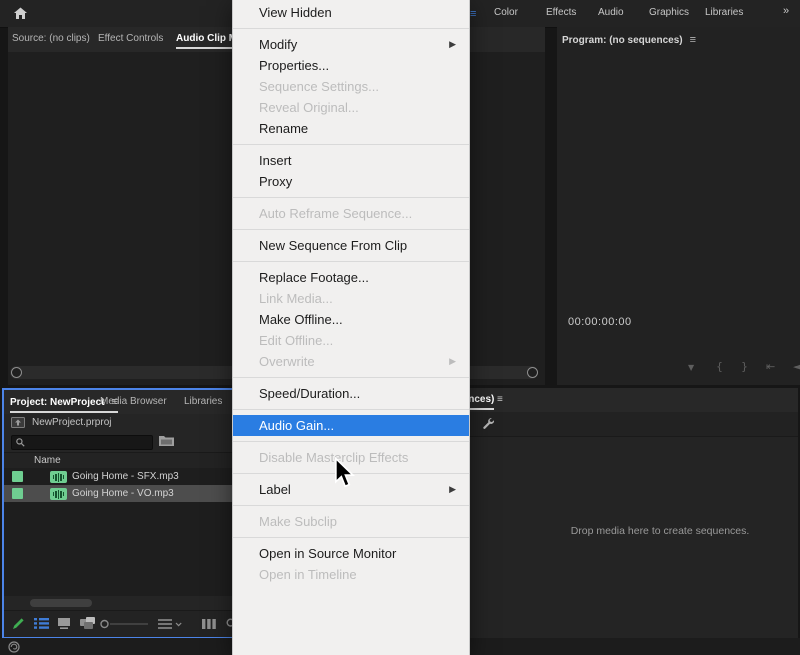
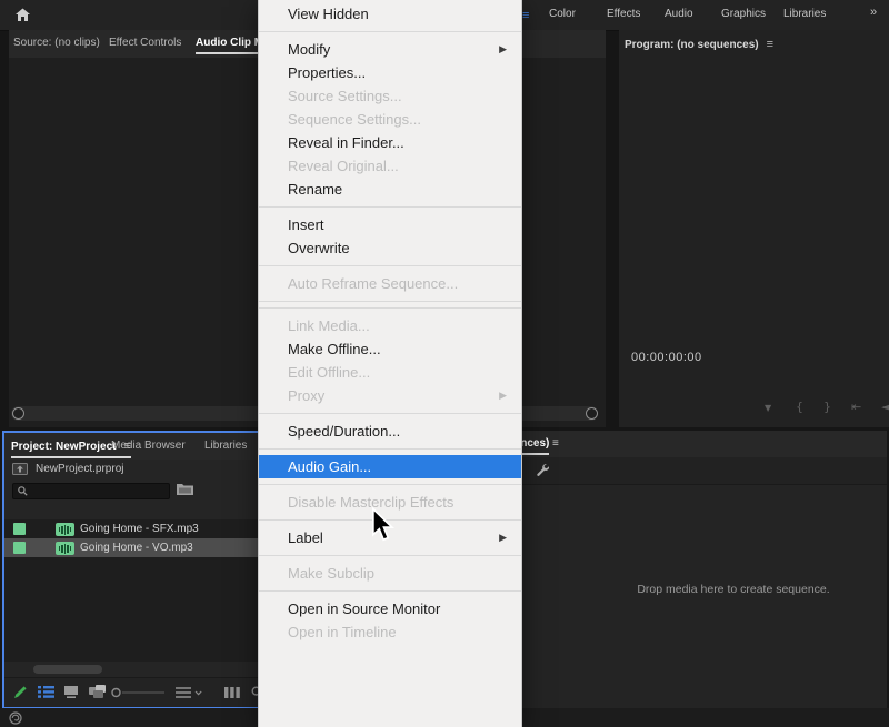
  ≡
  Color
  Effects
  Audio
  Graphics
  Libraries
  »
  Source: (no clips)
  Effect Controls
  Program: (no sequences) ≡
  00:00:00:00
  ▼
  {
  }
  ⇤
  ◄
  ≡
- Drop media here to create sequences.
+ Drop media here to create sequence.
  Project: NewProject ≡
  Media Browser
  Libraries
  NewProject.prproj
- Name
  Going Home - SFX.mp3
  Going Home - VO.mp3
  View Hidden
  Modify
  ▶
  Properties...
+ Source Settings...
  Sequence Settings...
+ Reveal in Finder...
  Reveal Original...
  Rename
  Insert
- Proxy
+ Overwrite
  Auto Reframe Sequence...
- New Sequence From Clip
- Replace Footage...
  Link Media...
  Make Offline...
  Edit Offline...
- Overwrite
+ Proxy
  ▶
  Speed/Duration...
  Audio Gain...
  Disable Masterclip Effects
  Label
  ▶
  Make Subclip
  Open in Source Monitor
  Open in Timeline
